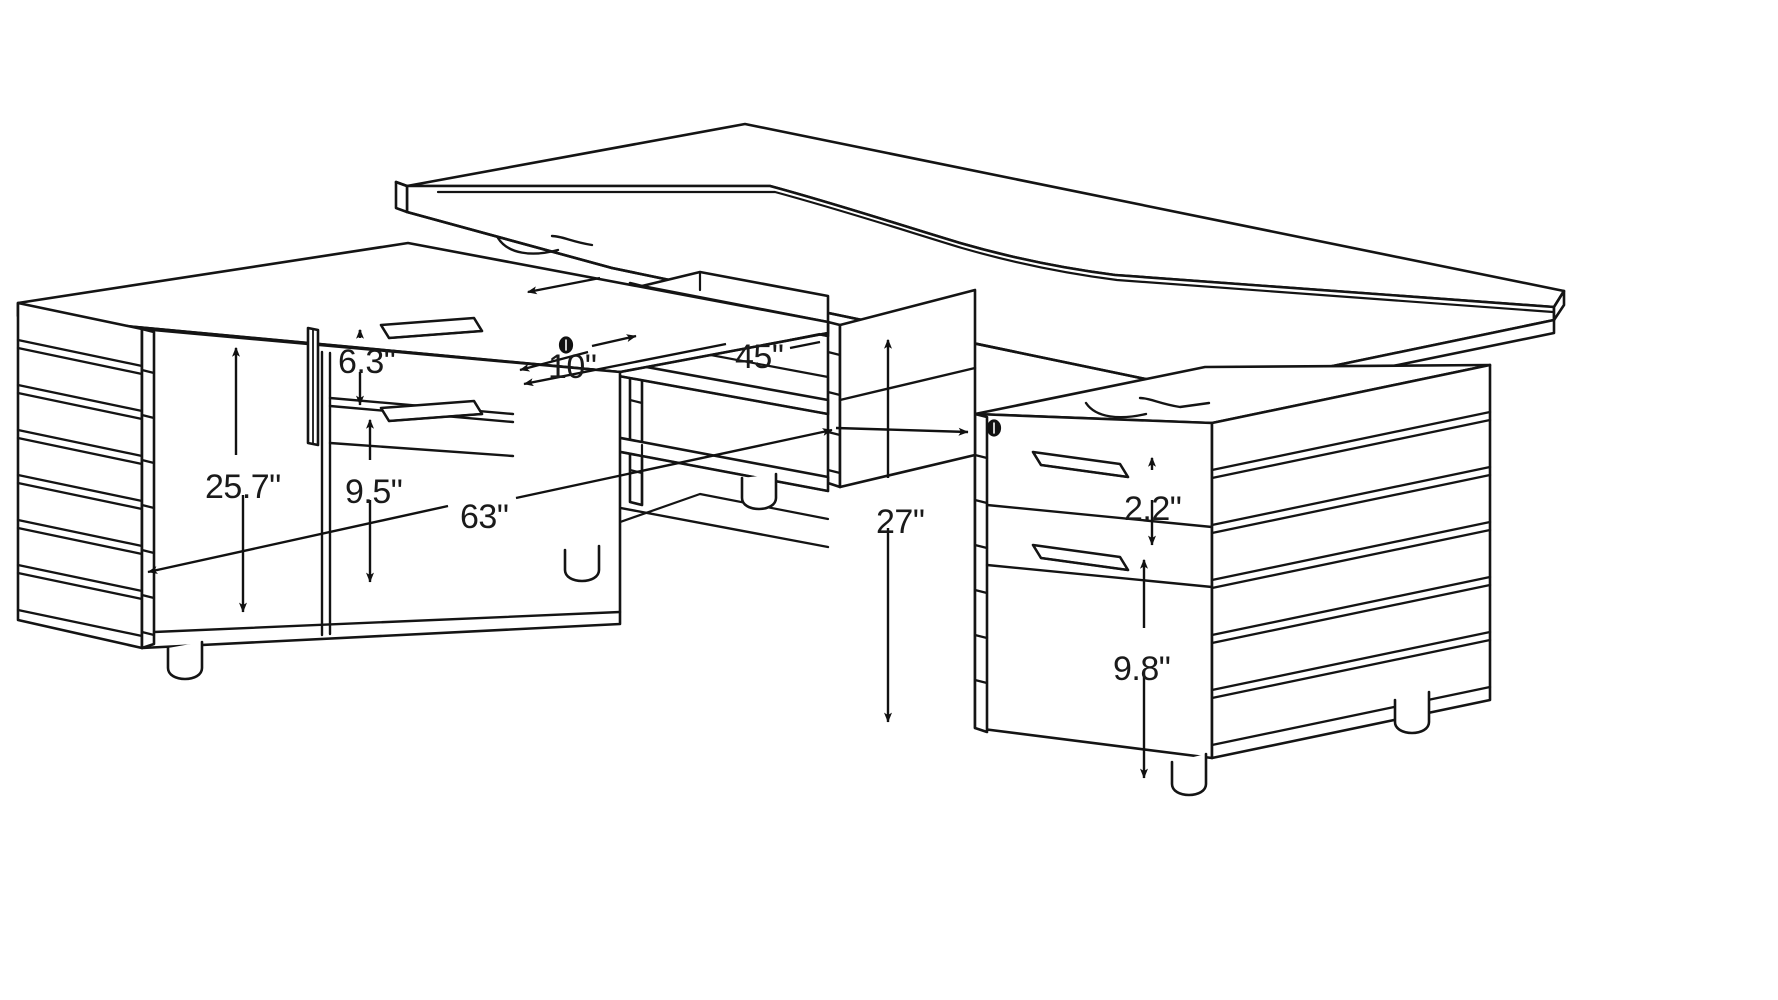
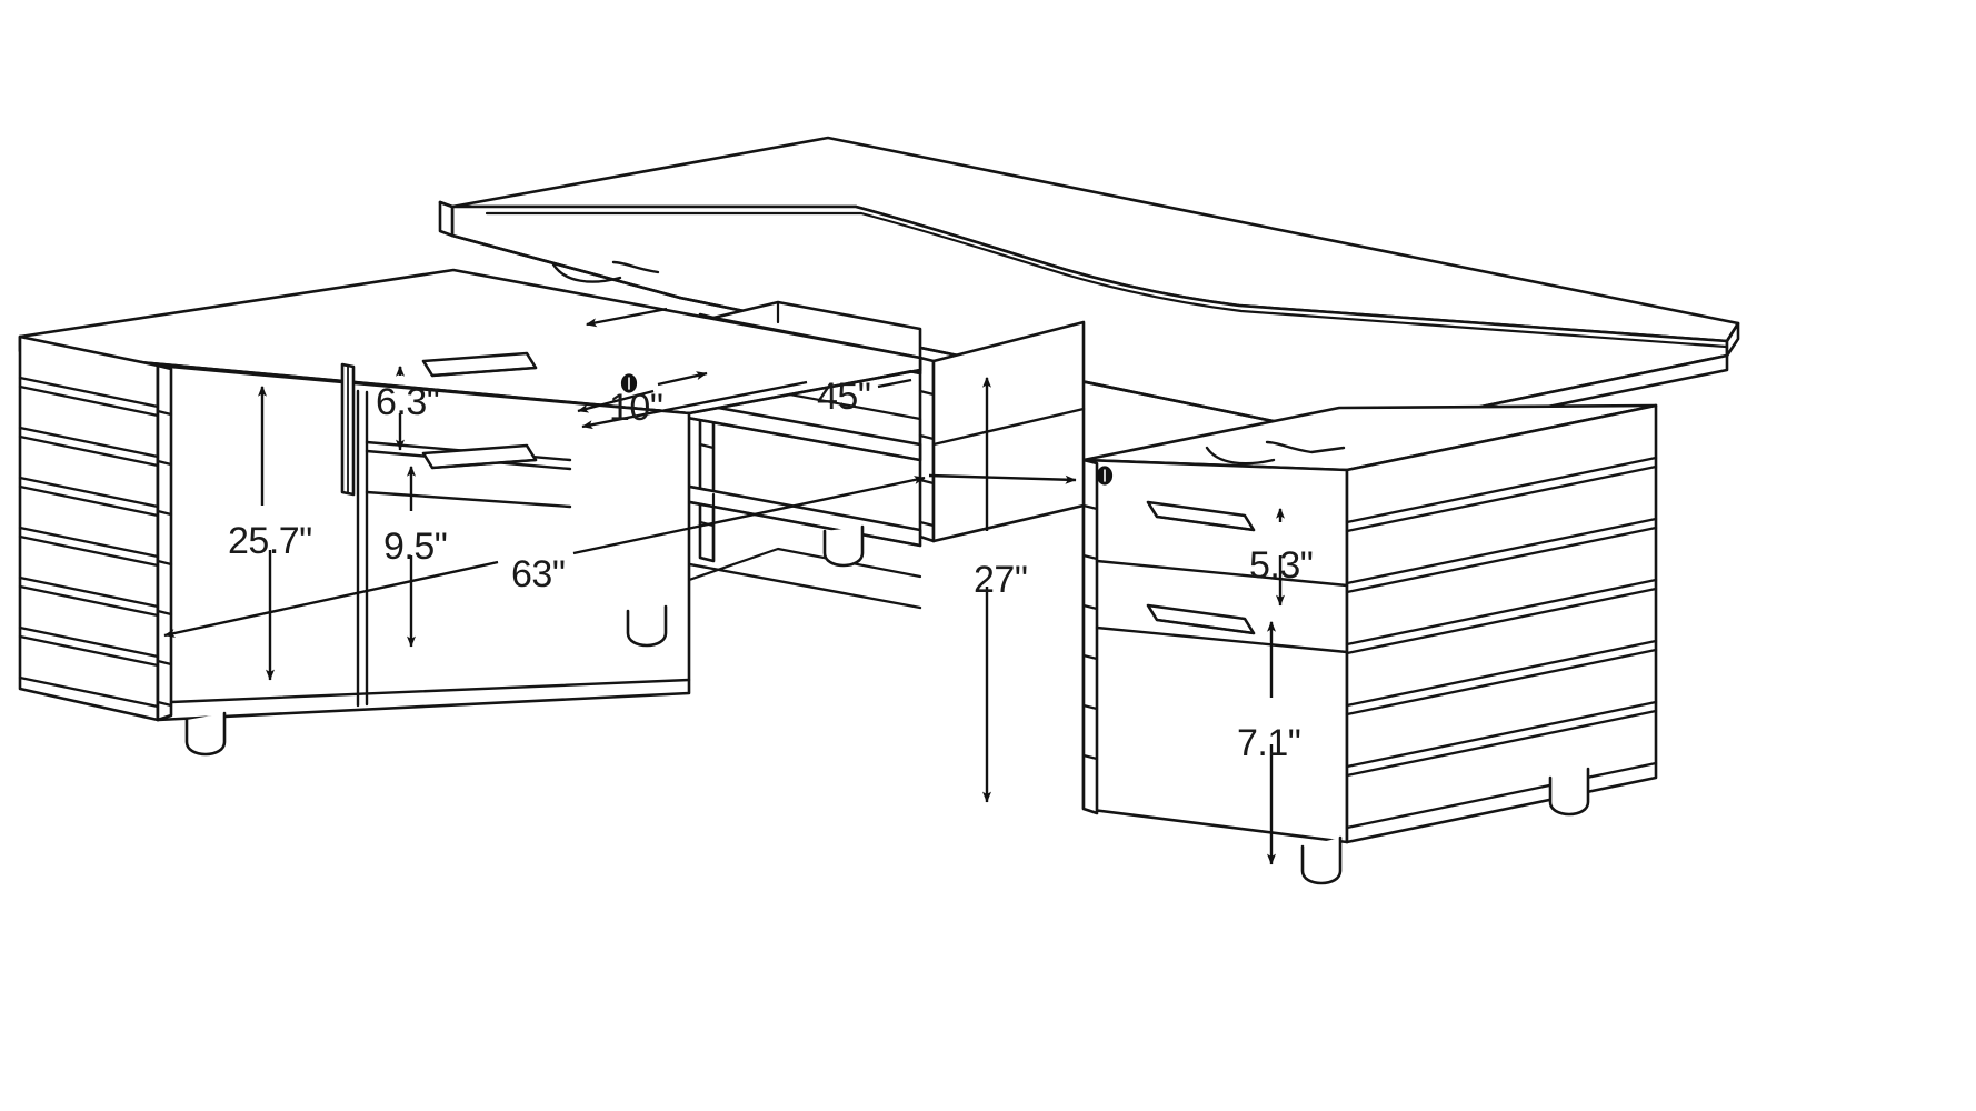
  25.7"
  6.3"
  9.5"
  10"
  63"
  45"
  27"
- 2.2"
+ 5.3"
- 9.8"
+ 7.1"
